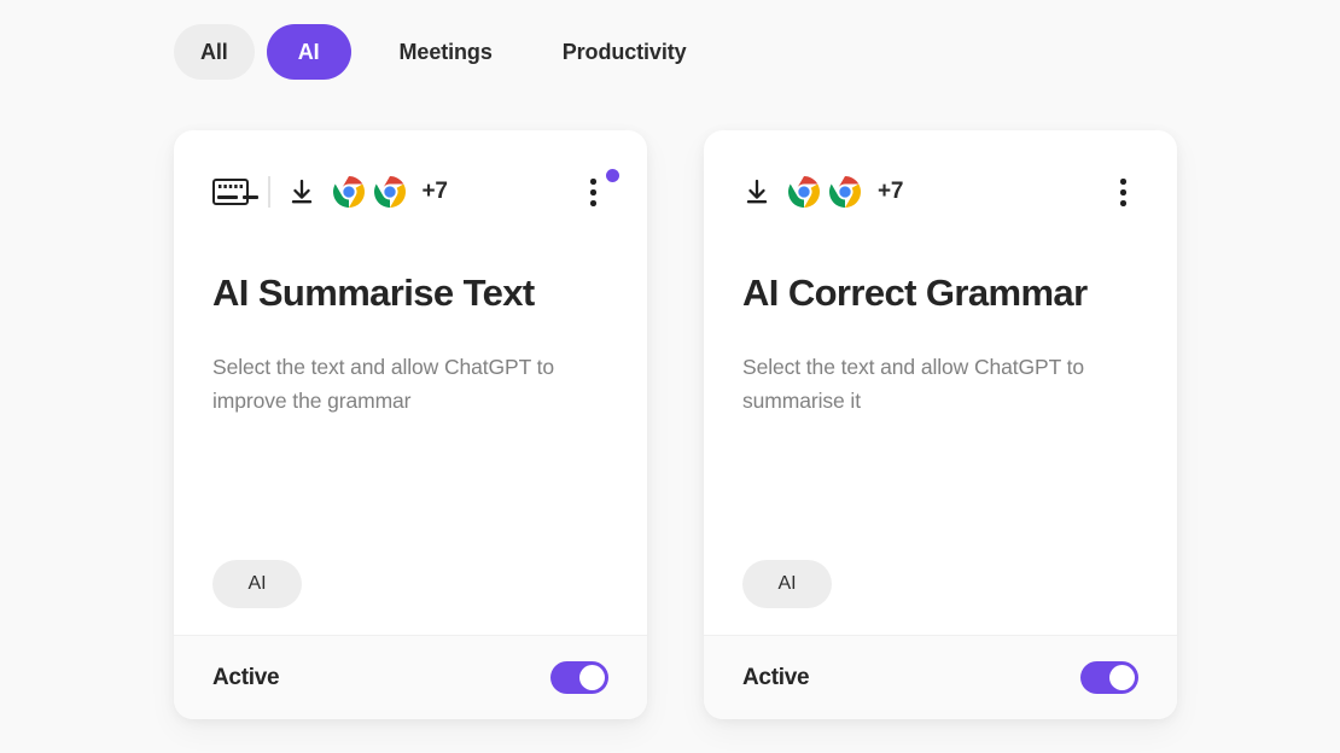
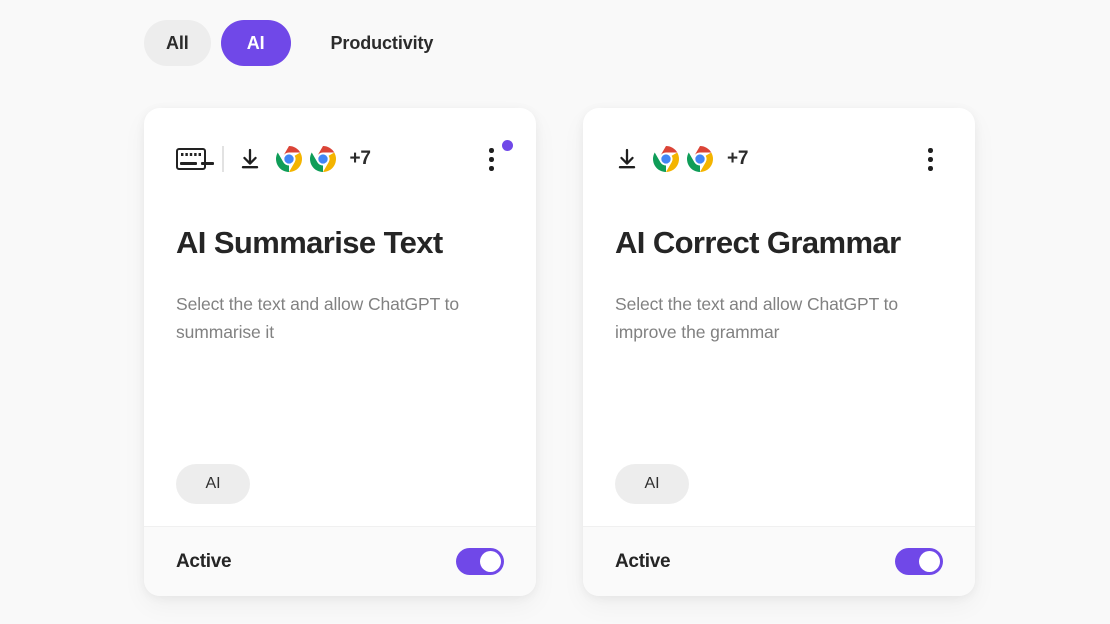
  All
  AI
- Meetings
  Productivity
  +7
  AI Summarise Text
- Select the text and allow ChatGPT to improve the grammar
+ Select the text and allow ChatGPT to summarise it
  AI
  Active
  +7
  AI Correct Grammar
- Select the text and allow ChatGPT to summarise it
+ Select the text and allow ChatGPT to improve the grammar
  AI
  Active
